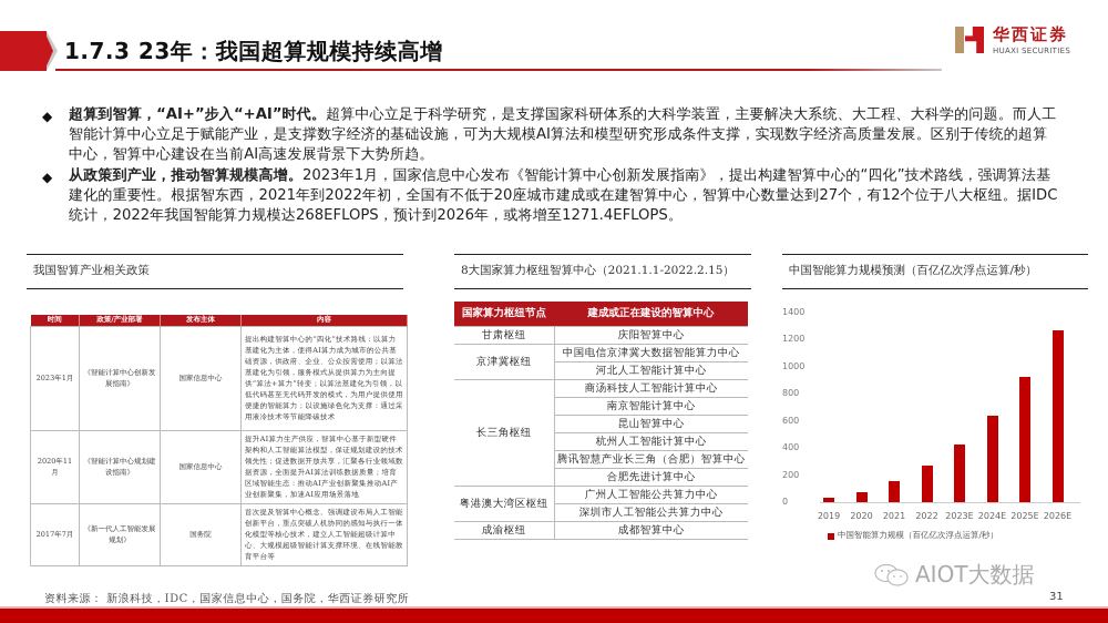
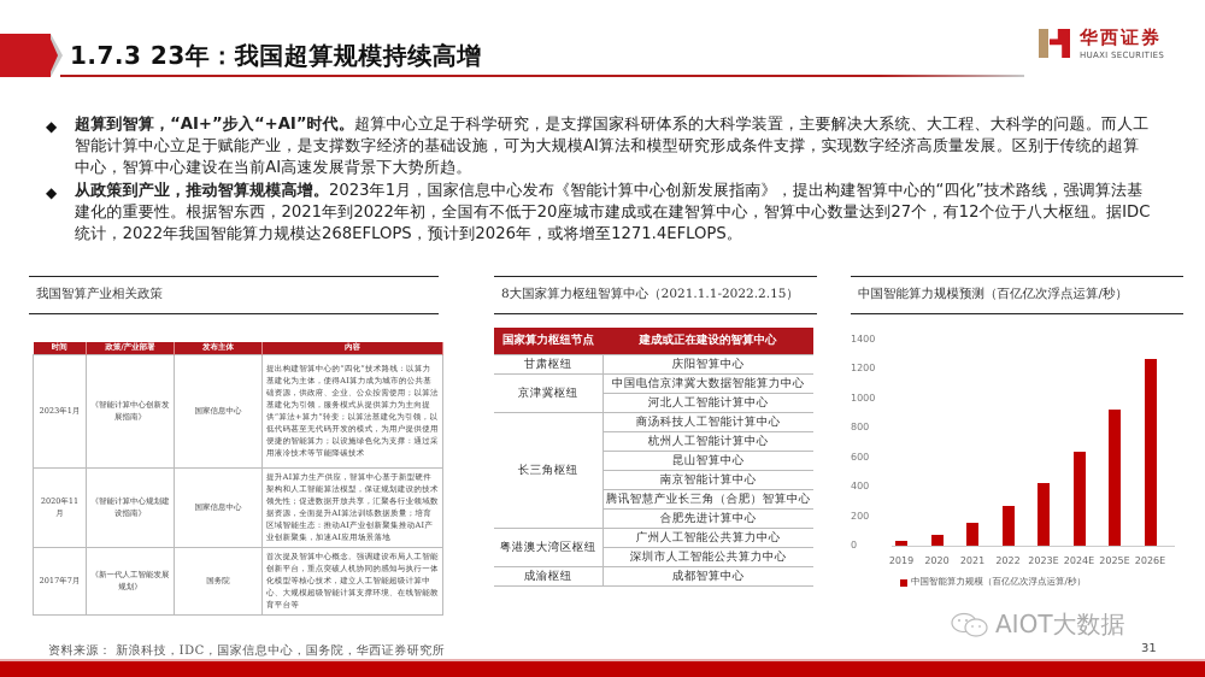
  1.7.3 23年：我国超算规模持续高增
  华西证券
  HUAXI SECURITIES
  ◆
  超算到智算，“AI+”步入“+AI”时代。超算中心立足于科学研究，是支撑国家科研体系的大科学装置，主要解决大系统、大工程、大科学的问题。而人工智能计算中心立足于赋能产业，是支撑数字经济的基础设施，可为大规模AI算法和模型研究形成条件支撑，实现数字经济高质量发展。区别于传统的超算中心，智算中心建设在当前AI高速发展背景下大势所趋。
  ◆
  从政策到产业，推动智算规模高增。2023年1月，国家信息中心发布《智能计算中心创新发展指南》，提出构建智算中心的“四化”技术路线，强调算法基建化的重要性。根据智东西，2021年到2022年初，全国有不低于20座城市建成或在建智算中心，智算中心数量达到27个，有12个位于八大枢纽。据IDC统计，2022年我国智能算力规模达268EFLOPS，预计到2026年，或将增至1271.4EFLOPS。
  我国智算产业相关政策
  时间	政策/产业部署	发布主体	内容
  2023年1月	《智能计算中心创新发展指南》	国家信息中心	提出构建智算中心的“四化”技术路线：以算力基建化为主体，使得AI算力成为城市的公共基础资源，供政府、企业、公众按需使用；以算法基建化为引领，服务模式从提供算力为主向提供“算法+算力”转变；以算法基建化为引领，以低代码甚至无代码开发的模式，为用户提供使用便捷的智能算力；以设施绿色化为支撑：通过采用液冷技术等节能降碳技术
  2020年11月	《智能计算中心规划建设指南》	国家信息中心	提升AI算力生产供应，智算中心基于新型硬件架构和人工智能算法模型，保证规划建设的技术领先性；促进数据开放共享，汇聚各行业领域数据资源，全面提升AI算法训练数据质量；培育区域智能生态：推动AI产业创新聚集推动AI产业创新聚集，加速AI应用场景落地
  2017年7月	《新一代人工智能发展规划》	国务院	首次提及智算中心概念。强调建设布局人工智能创新平台，重点突破人机协同的感知与执行一体化模型等核心技术，建立人工智能超级计算中心、大规模超级智能计算支撑环境、在线智能教育平台等
  8大国家算力枢纽智算中心（2021.1.1-2022.2.15）
  国家算力枢纽节点	建成或正在建设的智算中心
  甘肃枢纽	庆阳智算中心
  京津冀枢纽	中国电信京津冀大数据智能算力中心
  河北人工智能计算中心
  长三角枢纽	商汤科技人工智能计算中心
- 南京智能计算中心
+ 杭州人工智能计算中心
  昆山智算中心
- 杭州人工智能计算中心
+ 南京智能计算中心
  腾讯智慧产业长三角（合肥）智算中心
  合肥先进计算中心
  粤港澳大湾区枢纽	广州人工智能公共算力中心
  深圳市人工智能公共算力中心
  成渝枢纽	成都智算中心
  中国智能算力规模预测（百亿亿次浮点运算/秒）
  0
  200
  400
  600
  800
  1000
  1200
  1400
  2019
  2020
  2021
  2022
  2023E
  2024E
  2025E
  2026E
  中国智能算力规模（百亿亿次浮点运算/秒）
  资料来源： 新浪科技，IDC，国家信息中心，国务院，华西证券研究所
  AIOT大数据
  31
